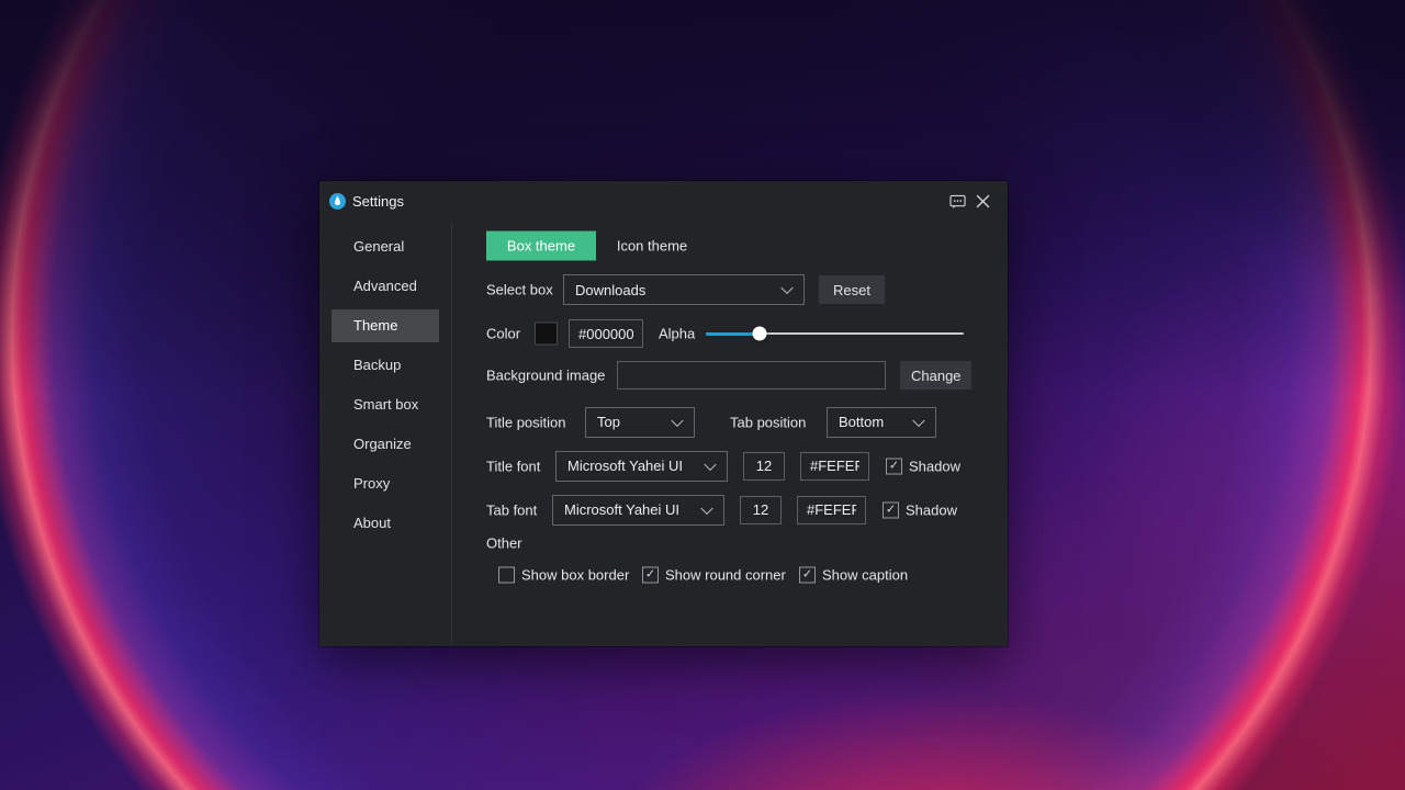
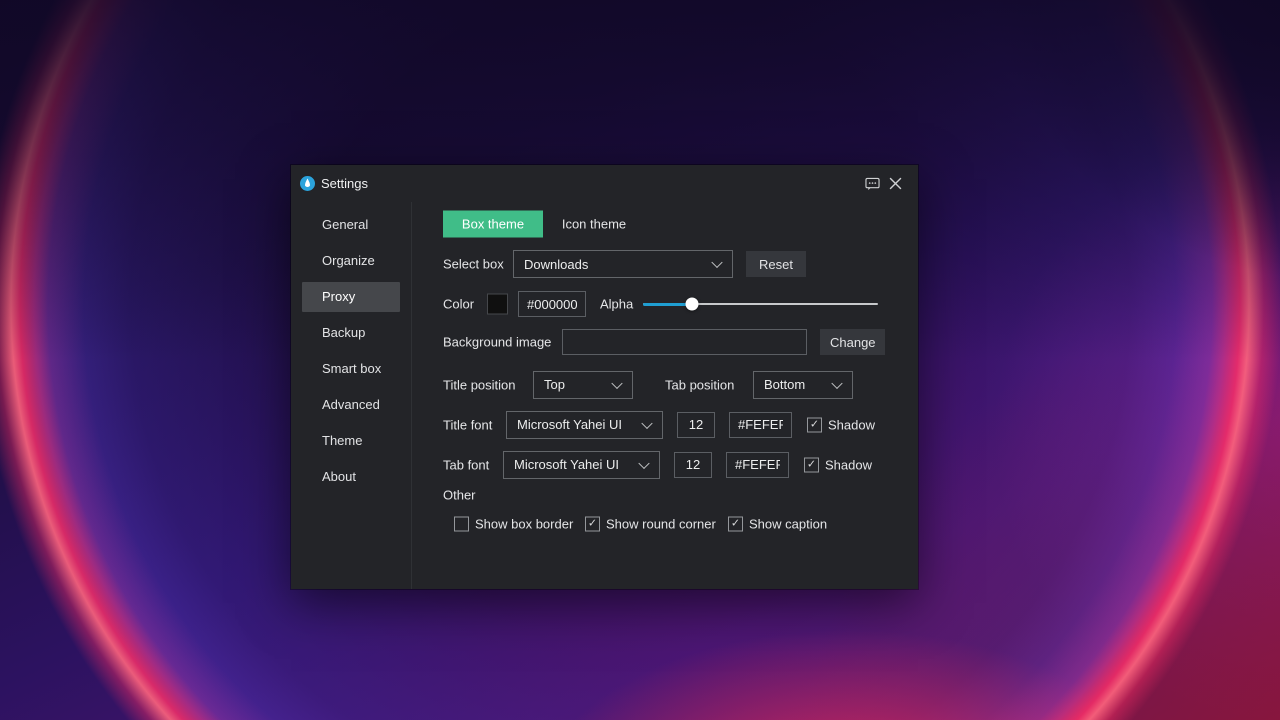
  Settings
  General
- Advanced
+ Organize
- Theme
+ Proxy
  Backup
  Smart box
- Organize
+ Advanced
- Proxy
+ Theme
  About
  Box theme
  Icon theme
  Select box
  Downloads
  Reset
  Color
  #000000
  Alpha
  Background image
  Change
  Title position
  Top
  Tab position
  Bottom
  Title font
  Microsoft Yahei UI
  12
  #FEFEF
  Shadow
  Tab font
  Microsoft Yahei UI
  12
  #FEFEF
  Shadow
  Other
  Show box border
  Show round corner
  Show caption
